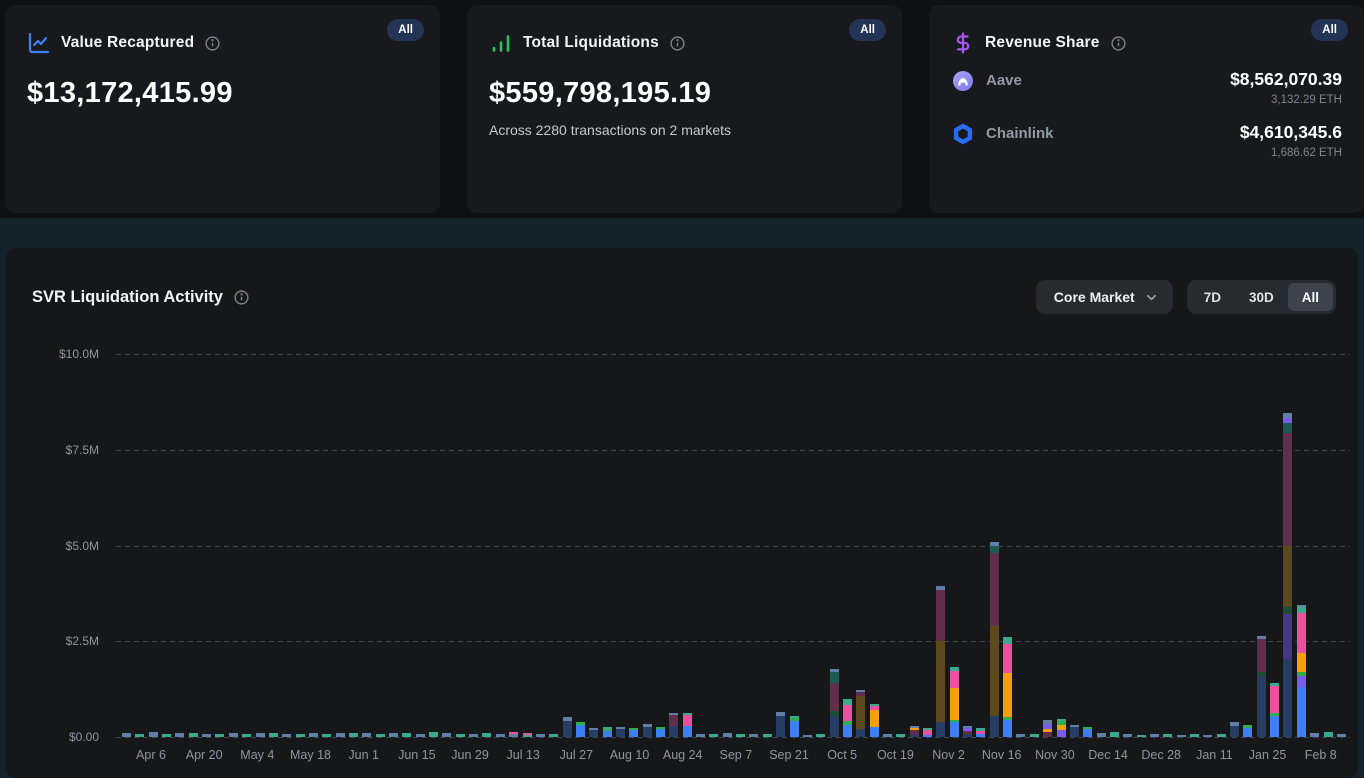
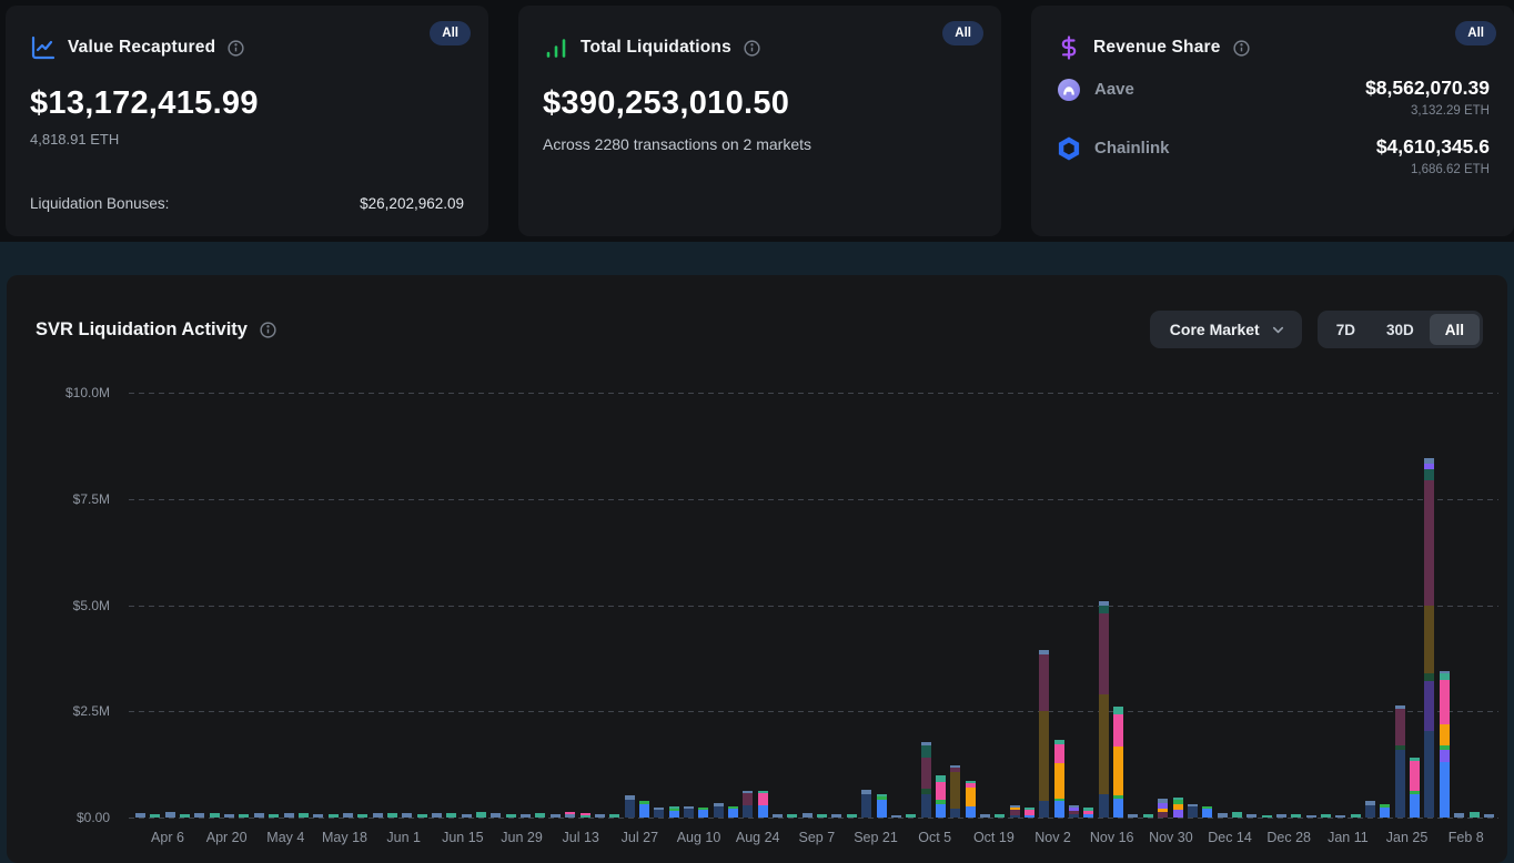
  Value Recaptured
  All
  $13,172,415.99
+ 4,818.91 ETH
+ Liquidation Bonuses:
+ $26,202,962.09
  Total Liquidations
  All
- $559,798,195.19
+ $390,253,010.50
  Across 2280 transactions on 2 markets
  Revenue Share
  All
  Aave
  $8,562,070.39
  3,132.29 ETH
  Chainlink
  $4,610,345.6
  1,686.62 ETH
  SVR Liquidation Activity
  Core Market
  7D
  30D
  All
  $10.0M
  $7.5M
  $5.0M
  $2.5M
  $0.00
  Apr 6
  Apr 20
  May 4
  May 18
  Jun 1
  Jun 15
  Jun 29
  Jul 13
  Jul 27
  Aug 10
  Aug 24
  Sep 7
  Sep 21
  Oct 5
  Oct 19
  Nov 2
  Nov 16
  Nov 30
  Dec 14
  Dec 28
  Jan 11
  Jan 25
  Feb 8
